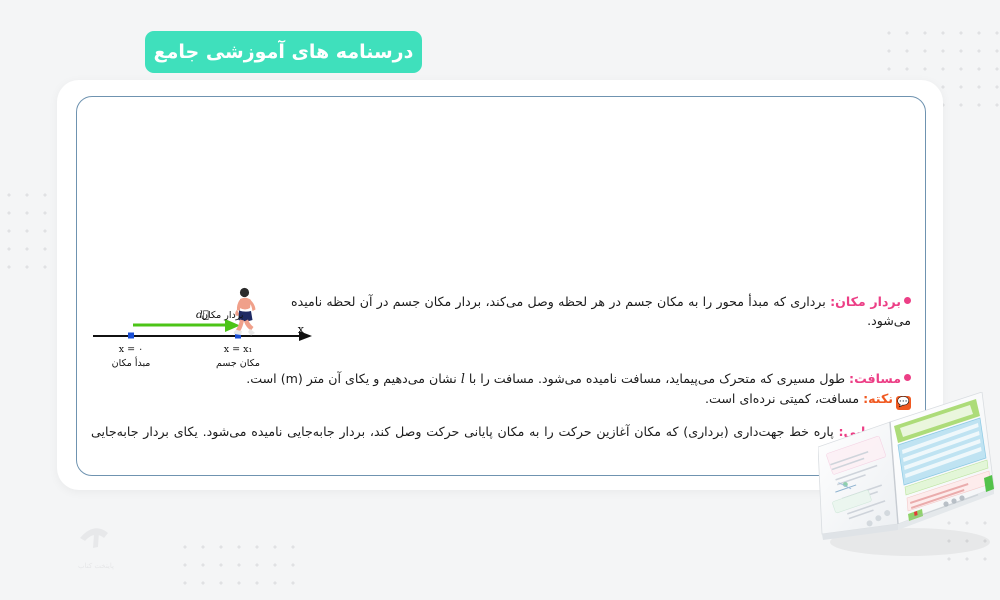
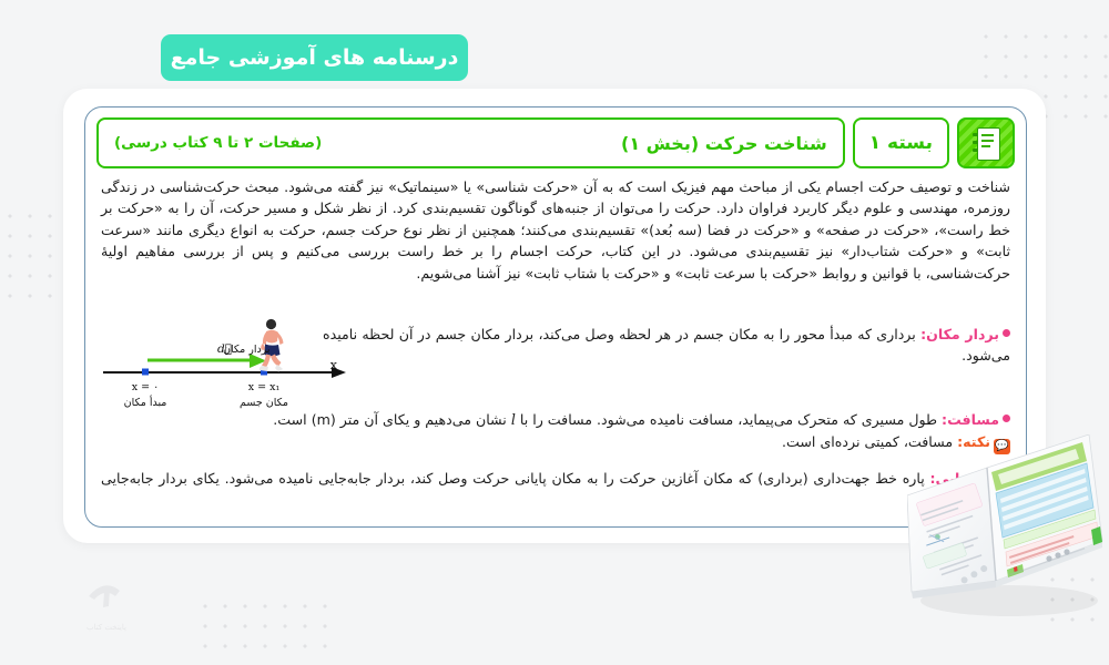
  درسنامه های آموزشی جامع
+ بسته ۱
+ شناخت حرکت (بخش ۱)
+ (صفحات ۲ تا ۹ کتاب درسی)
+ شناخت و توصیف حرکت اجسام یکی از مباحث مهم فیزیک است که به آن «حرکت شناسی» یا «سینماتیک» نیز گفته می‌شود. مبحث حرکت‌شناسی در زندگی روزمره، مهندسی و علوم دیگر کاربرد فراوان دارد. حرکت را می‌توان از جنبه‌های گوناگون تقسیم‌بندی کرد. از نظر شکل و مسیر حرکت، آن را به «حرکت بر خط راست»، «حرکت در صفحه» و «حرکت در فضا (سه بُعد)» تقسیم‌بندی می‌کنند؛ همچنین از نظر نوع حرکت جسم، حرکت به انواع دیگری مانند «سرعت ثابت» و «حرکت شتاب‌دار» نیز تقسیم‌بندی می‌شود. در این کتاب، حرکت اجسام را بر خط راست بررسی می‌کنیم و پس از بررسی مفاهیم اولیهٔ حرکت‌شناسی، با قوانین و روابط «حرکت با سرعت ثابت» و «حرکت با شتاب ثابت» نیز آشنا می‌شویم.
  بردار مکان: برداری که مبدأ محور را به مکان جسم در هر لحظه وصل می‌کند، بردار مکان جسم در آن لحظه نامیده می‌شود.
  بردار مکان
  d⃗
  x
  x = ۰
  مبدأ مکان
  x = x₁
  مکان جسم
  مسافت: طول مسیری که متحرک می‌پیماید، مسافت نامیده می‌شود. مسافت را با l نشان می‌دهیم و یکای آن متر (m) است.
  💬نکته: مسافت، کمیتی نرده‌ای است.
  یی: پاره خط جهت‌داری (برداری) که مکان آغازین حرکت را به مکان پایانی حرکت وصل کند، بردار جابه‌جایی نامیده می‌شود. یکای بردار جابه‌جایی
